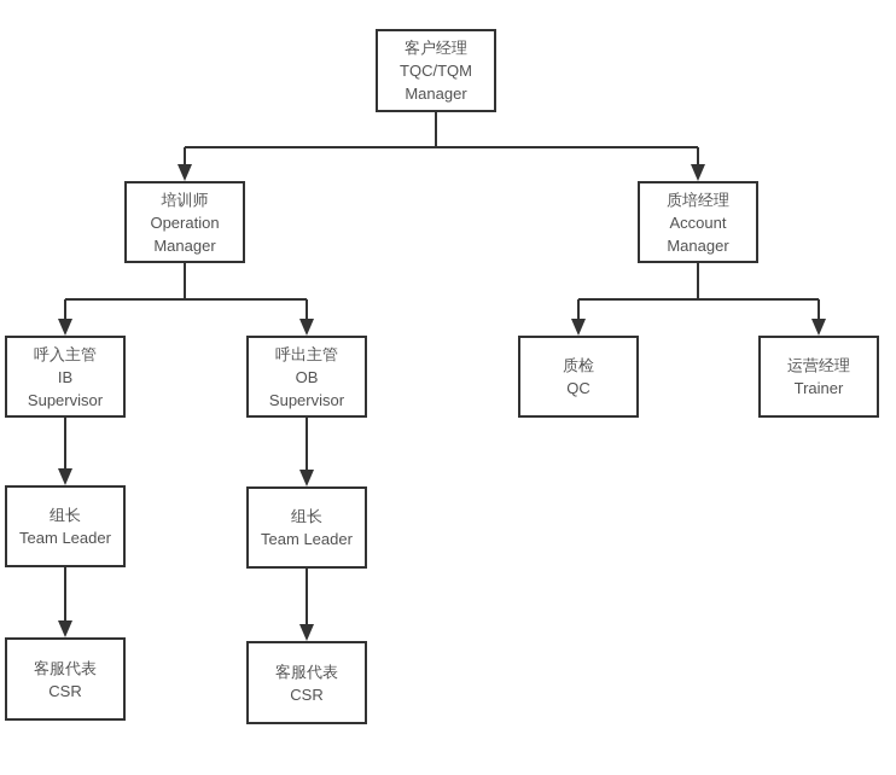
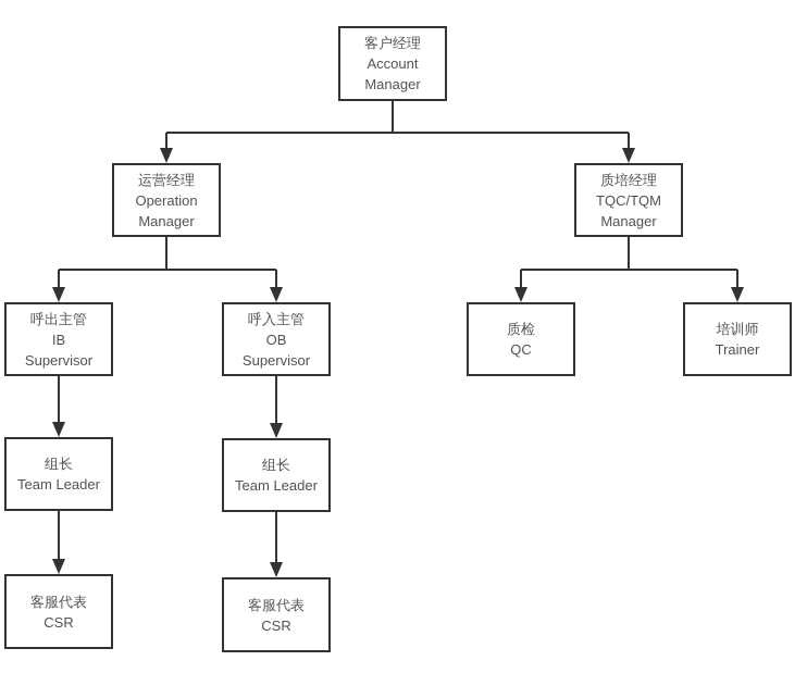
  客户经理
- TQC/TQM
+ Account
  Manager
- 培训师
+ 运营经理
  Operation
  Manager
  质培经理
- Account
+ TQC/TQM
  Manager
- 呼入主管
+ 呼出主管
  IB
  Supervisor
- 呼出主管
+ 呼入主管
  OB
  Supervisor
  质检
  QC
- 运营经理
+ 培训师
  Trainer
  组长
  Team Leader
  组长
  Team Leader
  客服代表
  CSR
  客服代表
  CSR
